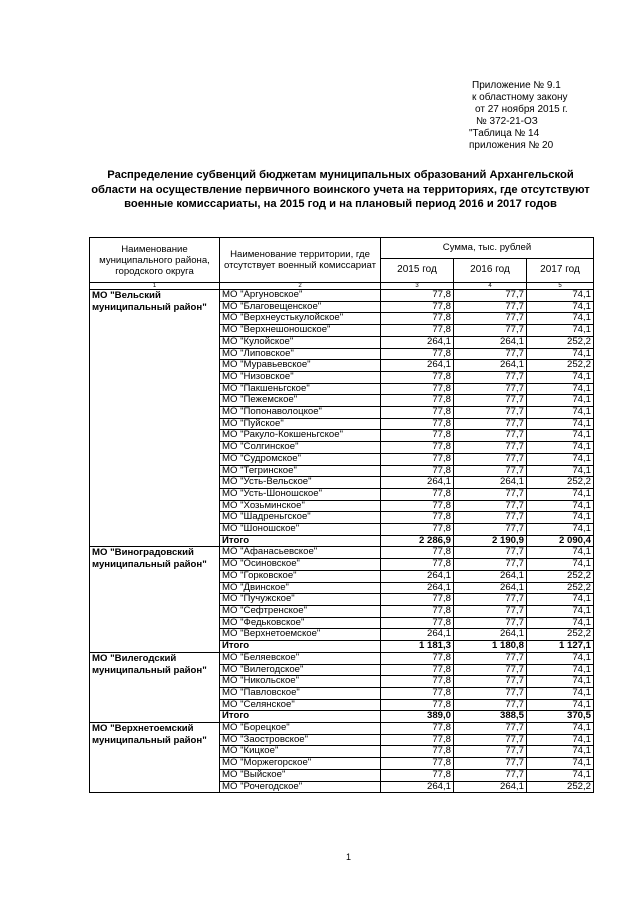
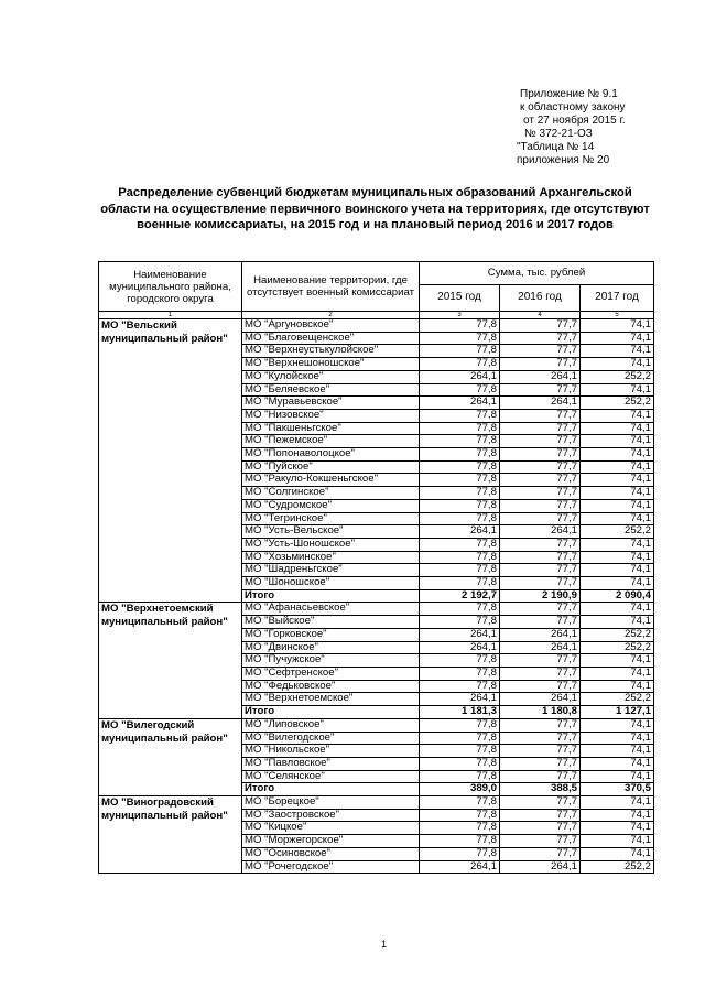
  Приложение № 9.1
  к областному закону
  от 27 ноября 2015 г.
  № 372-21-ОЗ
  "Таблица № 14
  приложения № 20
  Распределение субвенций бюджетам муниципальных образований Архангельской области на осуществление первичного воинского учета на территориях, где отсутствуют военные комиссариаты, на 2015 год и на плановый период 2016 и 2017 годов
  Наименование муниципального района, городского округа	Наименование территории, где отсутствует военный комиссариат	Сумма, тыс. рублей
  2015 год	2016 год	2017 год
  МО "Вельский муниципальный район"	МО "Аргуновское"	77,8	77,7	74,1
  МО "Благовещенское"	77,8	77,7	74,1
  МО "Верхнеустькулойское"	77,8	77,7	74,1
  МО "Верхнешоношское"	77,8	77,7	74,1
  МО "Кулойское"	264,1	264,1	252,2
- МО "Липовское"	77,8	77,7	74,1
+ МО "Беляевское"	77,8	77,7	74,1
  МО "Муравьевское"	264,1	264,1	252,2
  МО "Низовское"	77,8	77,7	74,1
  МО "Пакшеньгское"	77,8	77,7	74,1
  МО "Пежемское"	77,8	77,7	74,1
  МО "Попонаволоцкое"	77,8	77,7	74,1
  МО "Пуйское"	77,8	77,7	74,1
  МО "Ракуло-Кокшеньгское"	77,8	77,7	74,1
  МО "Солгинское"	77,8	77,7	74,1
  МО "Судромское"	77,8	77,7	74,1
  МО "Тегринское"	77,8	77,7	74,1
  МО "Усть-Вельское"	264,1	264,1	252,2
  МО "Усть-Шоношское"	77,8	77,7	74,1
  МО "Хозьминское"	77,8	77,7	74,1
  МО "Шадреньгское"	77,8	77,7	74,1
  МО "Шоношское"	77,8	77,7	74,1
- Итого	2 286,9	2 190,9	2 090,4
+ Итого	2 192,7	2 190,9	2 090,4
- МО "Виноградовский муниципальный район"	МО "Афанасьевское"	77,8	77,7	74,1
+ МО "Верхнетоемский муниципальный район"	МО "Афанасьевское"	77,8	77,7	74,1
- МО "Осиновское"	77,8	77,7	74,1
+ МО "Выйское"	77,8	77,7	74,1
  МО "Горковское"	264,1	264,1	252,2
  МО "Двинское"	264,1	264,1	252,2
  МО "Пучужское"	77,8	77,7	74,1
  МО "Сефтренское"	77,8	77,7	74,1
  МО "Федьковское"	77,8	77,7	74,1
  МО "Верхнетоемское"	264,1	264,1	252,2
  Итого	1 181,3	1 180,8	1 127,1
- МО "Вилегодский муниципальный район"	МО "Беляевское"	77,8	77,7	74,1
+ МО "Вилегодский муниципальный район"	МО "Липовское"	77,8	77,7	74,1
  МО "Вилегодское"	77,8	77,7	74,1
  МО "Никольское"	77,8	77,7	74,1
  МО "Павловское"	77,8	77,7	74,1
  МО "Селянское"	77,8	77,7	74,1
  Итого	389,0	388,5	370,5
- МО "Верхнетоемский муниципальный район"	МО "Борецкое"	77,8	77,7	74,1
+ МО "Виноградовский муниципальный район"	МО "Борецкое"	77,8	77,7	74,1
  МО "Заостровское"	77,8	77,7	74,1
  МО "Кицкое"	77,8	77,7	74,1
  МО "Моржегорское"	77,8	77,7	74,1
- МО "Выйское"	77,8	77,7	74,1
+ МО "Осиновское"	77,8	77,7	74,1
  МО "Рочегодское"	264,1	264,1	252,2
  1
